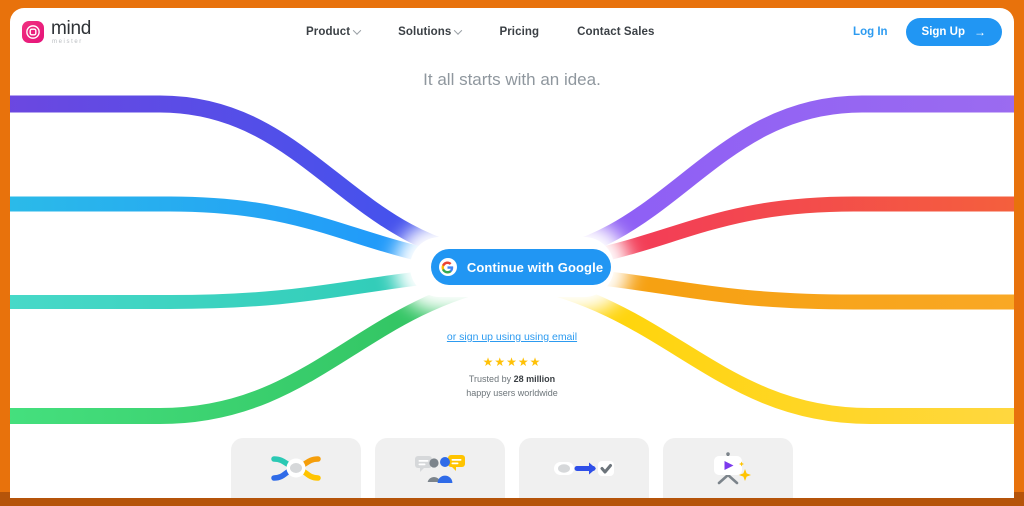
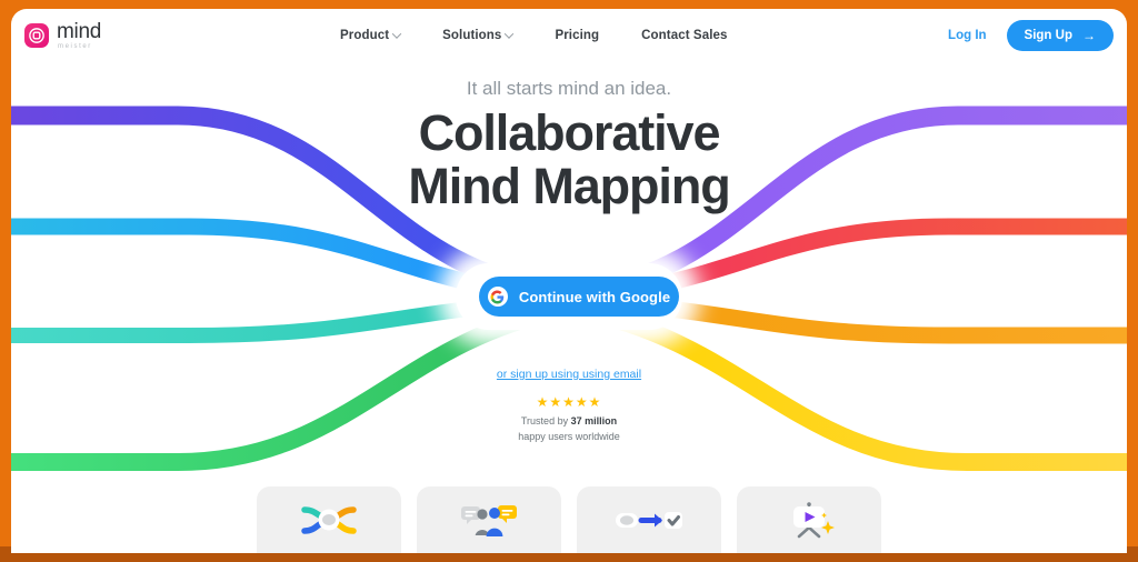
  mind
  Product
  Solutions
  Pricing
  Contact Sales
  Log In
  Sign Up
  →
- It all starts with an idea.
+ It all starts mind an idea.
+ Collaborative
+ Mind Mapping
  Continue with Google
  or sign up using using email
  ★★★★★
- Trusted by 28 million
+ Trusted by 37 million
  happy users worldwide
